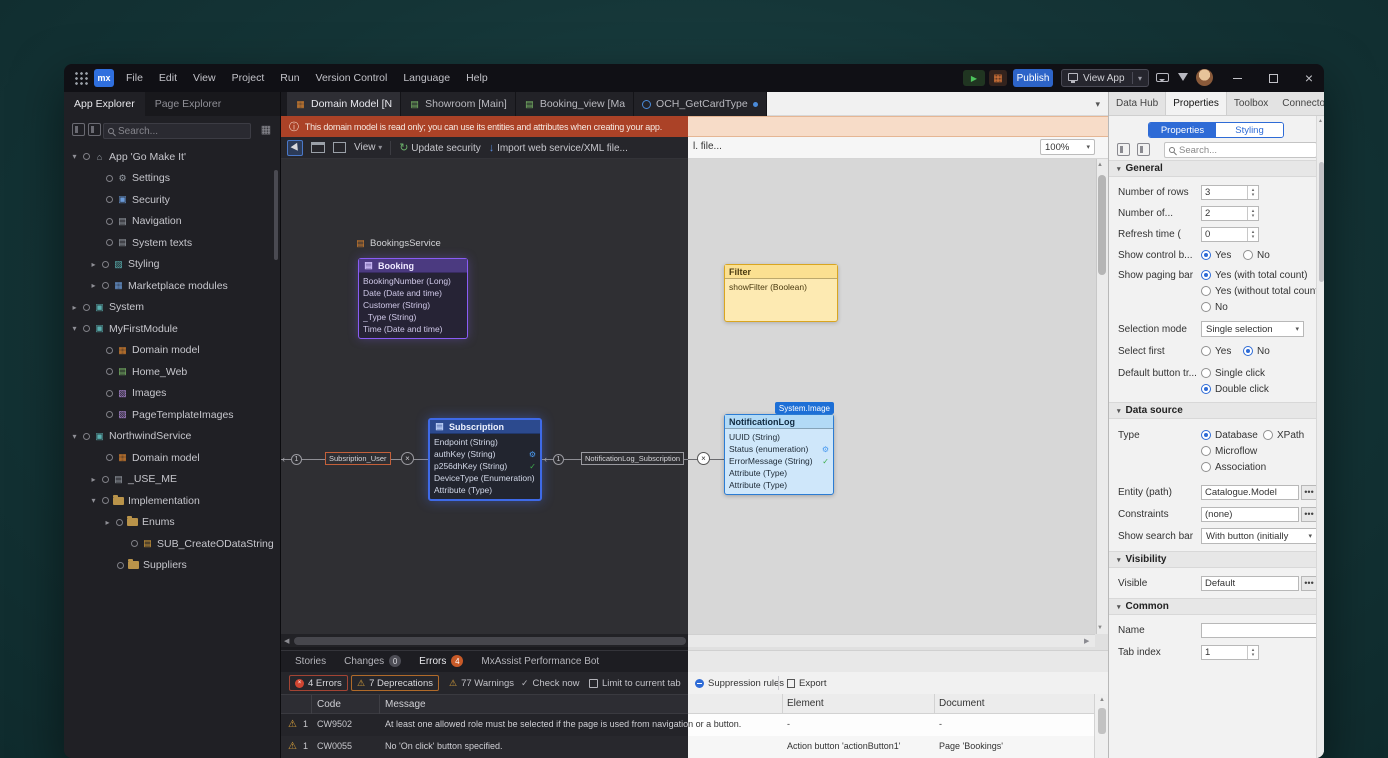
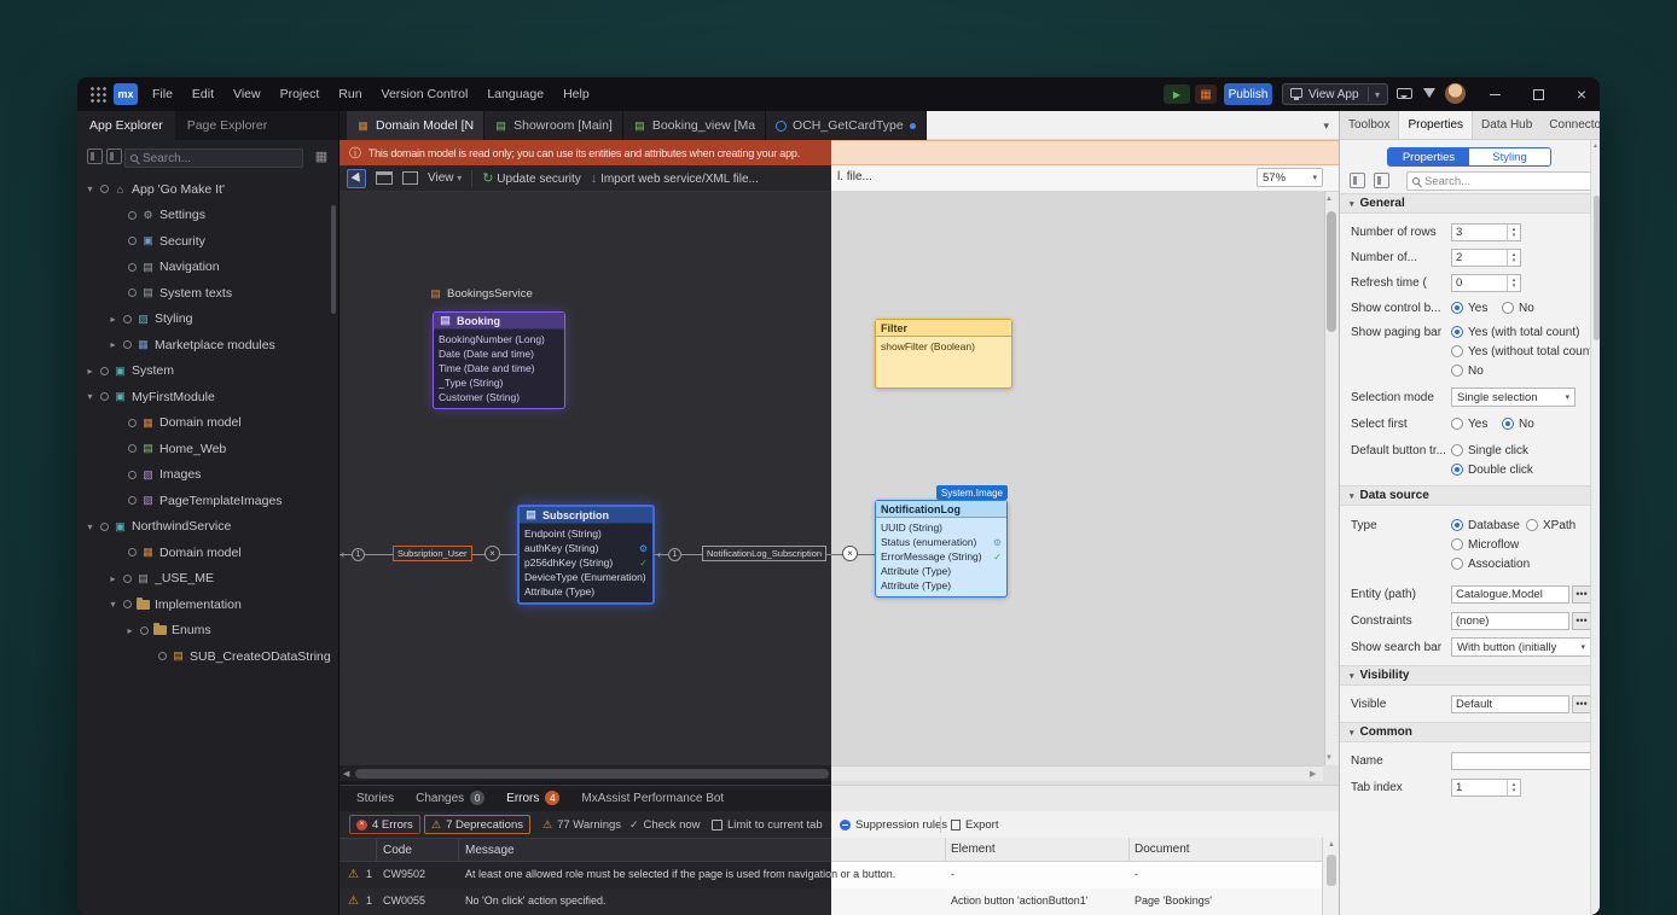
  mx
  File
  Edit
  View
  Project
  Run
  Version Control
  Language
  Help
  ▶
  ▦
  Publish
  View App
  ▾
  ×
  App Explorer
  Page Explorer
  Search...
  ▦
  ▾
  ⌂
  App 'Go Make It'
  ⚙
  Settings
  ▣
  Security
  ▤
  Navigation
  ▤
  System texts
  ▸
  ▨
  Styling
  ▸
  ▦
  Marketplace modules
  ▸
  ▣
  System
  ▾
  ▣
  MyFirstModule
  ▦
  Domain model
  ▤
  Home_Web
  ▧
  Images
  ▧
  PageTemplateImages
  ▾
  ▣
  NorthwindService
  ▦
  Domain model
  ▸
  ▤
  _USE_ME
  ▾
  Implementation
  ▸
  Enums
  ▤
  SUB_CreateODataString
- Suppliers
  ▦
  Domain Model [N
  ▤
  Showroom [Main]
  ▤
  Booking_view [Ma
  OCH_GetCardType
  ▾
  ⓘ
  This domain model is read only; you can use its entities and attributes when creating your app.
  View ▾
  ↻ Update security
  ↓ Import web service/XML file...
  l. file...
- 100%
+ 57%
  ▤
  BookingsService
  ▤
  Booking
  BookingNumber (Long)
  Date (Date and time)
- Customer (String)
+ Time (Date and time)
  _Type (String)
- Time (Date and time)
+ Customer (String)
  ‹
  Subsription_User
  ×
  ▤
  Subscription
  Endpoint (String)
  authKey (String)
  ⚙
  p256dhKey (String)
  ✓
  DeviceType (Enumeration)
  Attribute (Type)
  ‹
  NotificationLog_Subscription
  ×
  Filter
  showFilter (Boolean)
  System.Image
  NotificationLog
  UUID (String)
  Status (enumeration)
  ⚙
  ErrorMessage (String)
  ✓
  Attribute (Type)
  Attribute (Type)
  Stories
  Changes
  0
  Errors
  4
  MxAssist Performance Bot
  4 Errors
  ⚠
  7 Deprecations
  ⚠
  77 Warnings
  ✓
  Check now
  Limit to current tab
  Suppression rules
  Export
  Code
  Message
  Element
  Document
  ⚠
  1
  CW9502
  At least one allowed role must be selected if the page is used from navigatio
  -
  -
  ⚠
  1
  CW0055
- No 'On click' button specified.
+ No 'On click' action specified.
  Action button 'actionButton1'
  Page 'Bookings'
- Data Hub
+ Toolbox
  Properties
- Toolbox
+ Data Hub
  Connecto
  Properties
  Styling
  Search...
  General
  Number of rows
  3
  Number of...
  2
  Refresh time (
  0
  Show control b...
  Yes
  No
  Show paging bar
  Yes (with total count)
  Yes (without total coun
  No
  Selection mode
  Single selection
  Select first
  Yes
  No
  Default button tr...
  Single click
  Double click
  Data source
  Type
  Database
  XPath
  Microflow
  Association
  Entity (path)
  Catalogue.Model
  •••
  Constraints
  (none)
  •••
  Show search bar
  With button (initially
  Visibility
  Visible
  Default
  •••
  Common
  Name
  Tab index
  1
